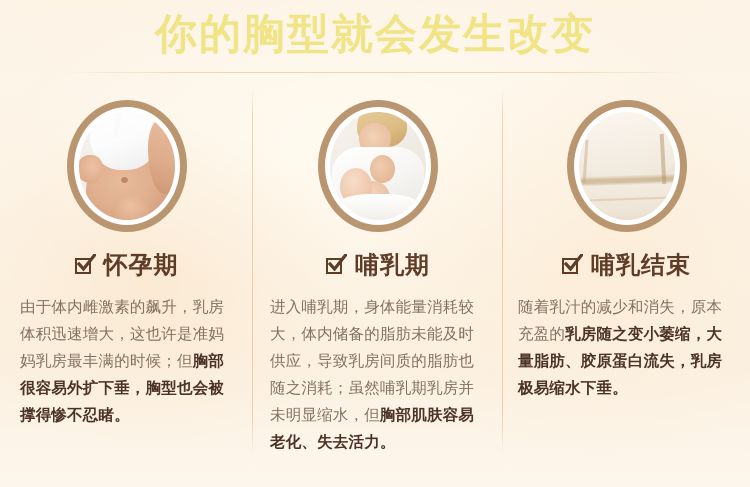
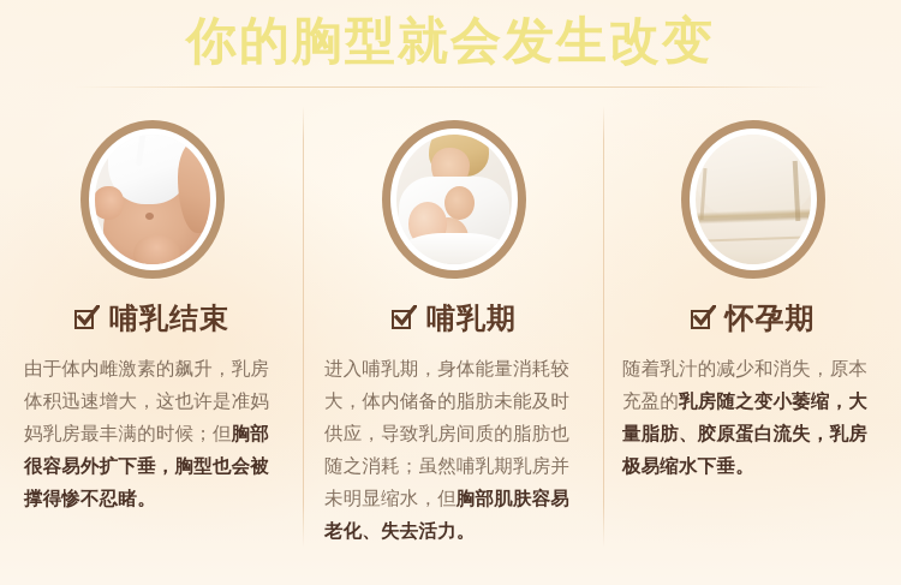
  你的胸型就会发生改变
- 怀孕期
+ 哺乳结束
  由于体内雌激素的飙升，乳房体积迅速增大，这也许是准妈妈乳房最丰满的时候；但胸部很容易外扩下垂，胸型也会被撑得惨不忍睹。
  哺乳期
  进入哺乳期，身体能量消耗较大，体内储备的脂肪未能及时供应，导致乳房间质的脂肪也随之消耗；虽然哺乳期乳房并未明显缩水，但胸部肌肤容易老化、失去活力。
- 哺乳结束
+ 怀孕期
  随着乳汁的减少和消失，原本充盈的乳房随之变小萎缩，大量脂肪、胶原蛋白流失，乳房极易缩水下垂。
